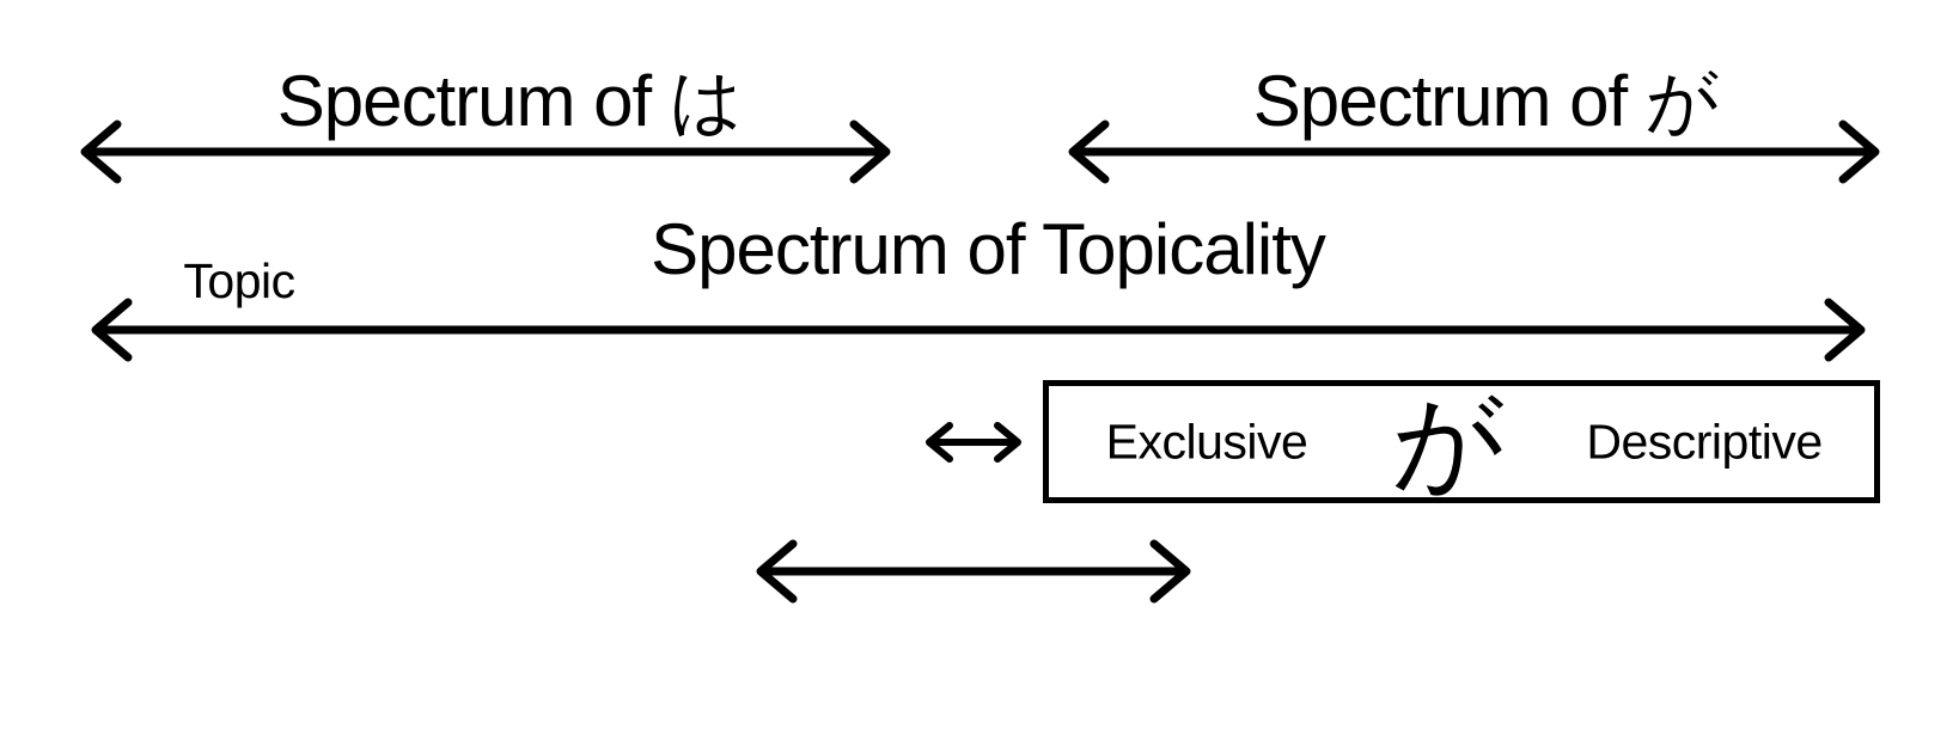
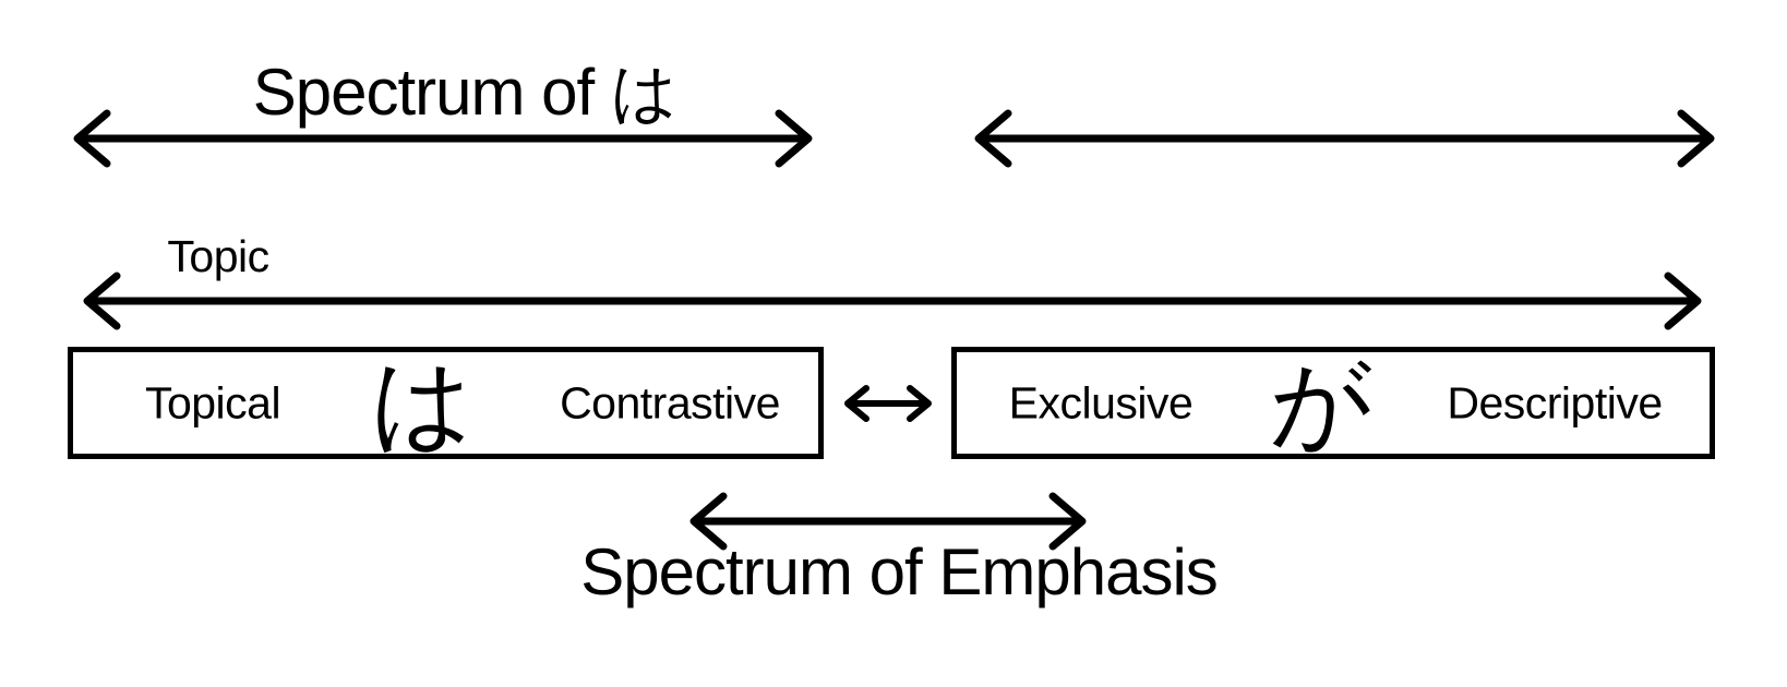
  Spectrum of は
- Spectrum of が
- Spectrum of Topicality
  Topic
+ Topical
+ は
+ Contrastive
  Exclusive
  が
  Descriptive
+ Spectrum of Emphasis
